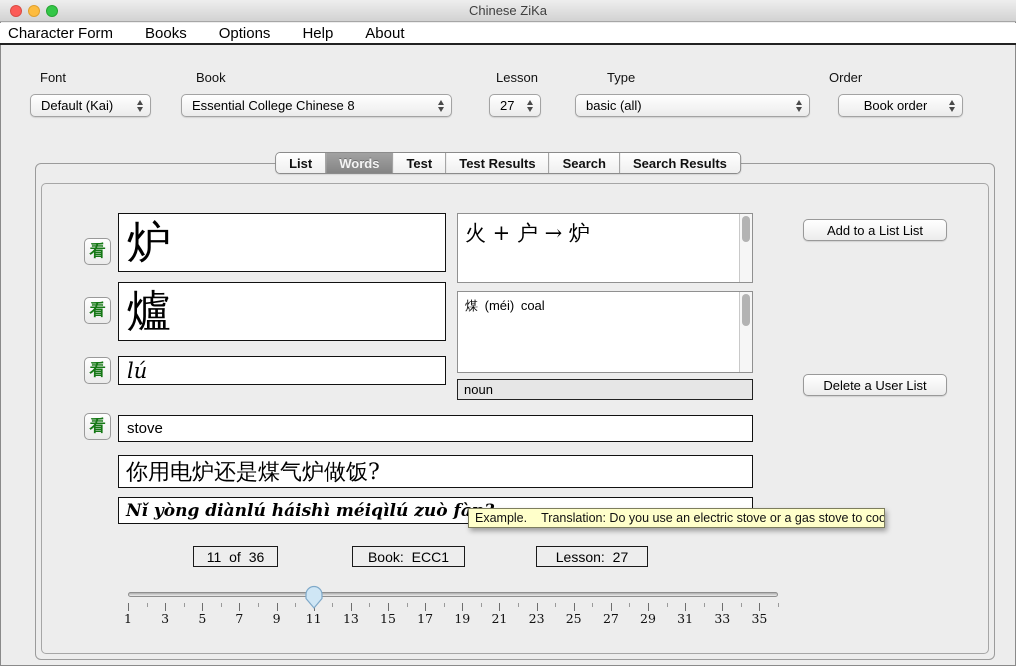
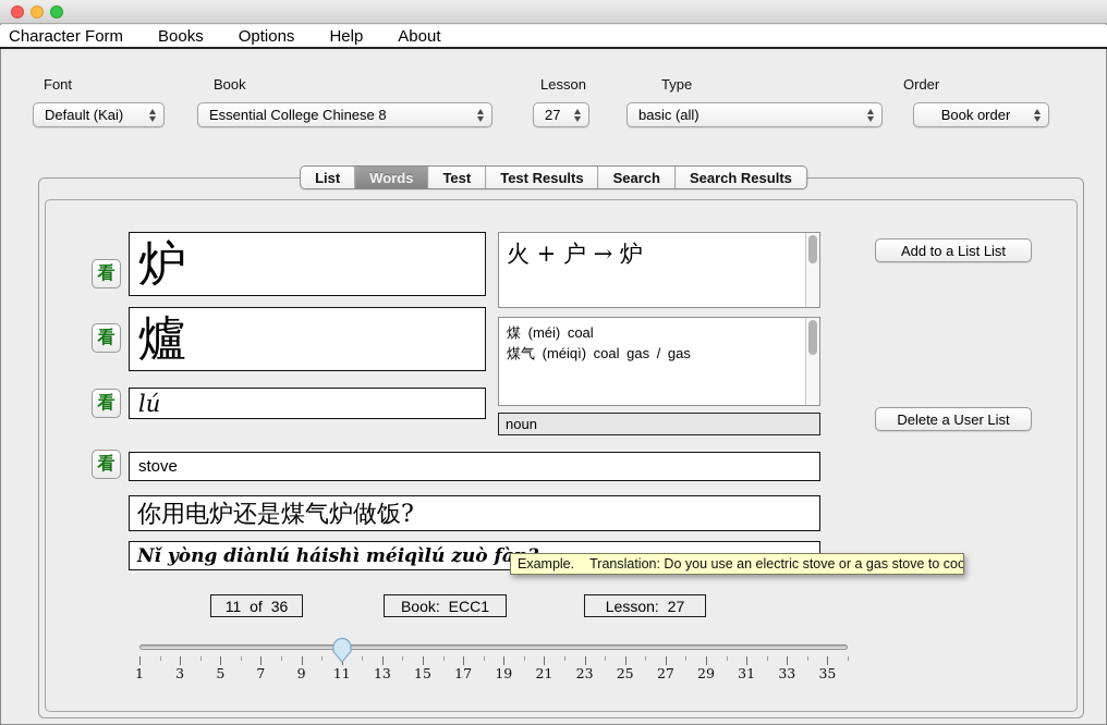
- Chinese ZiKa
  Character Form
  Books
  Options
  Help
  About
  Font
  Book
  Lesson
  Type
  Order
  Default (Kai)
  Essential College Chinese 8
  27
  basic (all)
  Book order
  List
  Words
  Test
  Test Results
  Search
  Search Results
  看
  看
  看
  看
  炉
  爐
  lú
  stove
  火 + 户 → 炉
  煤 (méi) coal
+ 煤气 (méiqì) coal gas / gas
  noun
  Add to a List List
  Delete a User List
  你用电炉还是煤气炉做饭?
  Nǐ yòng diànlú háishì méiqìlú zuò fà
  Example.
  Translation: Do you use an electric stove or a gas stove to coo
  11 of 36
  Book: ECC1
  Lesson: 27
  1
  3
  5
  7
  9
  11
  13
  15
  17
  19
  21
  23
  25
  27
  29
  31
  33
  35
